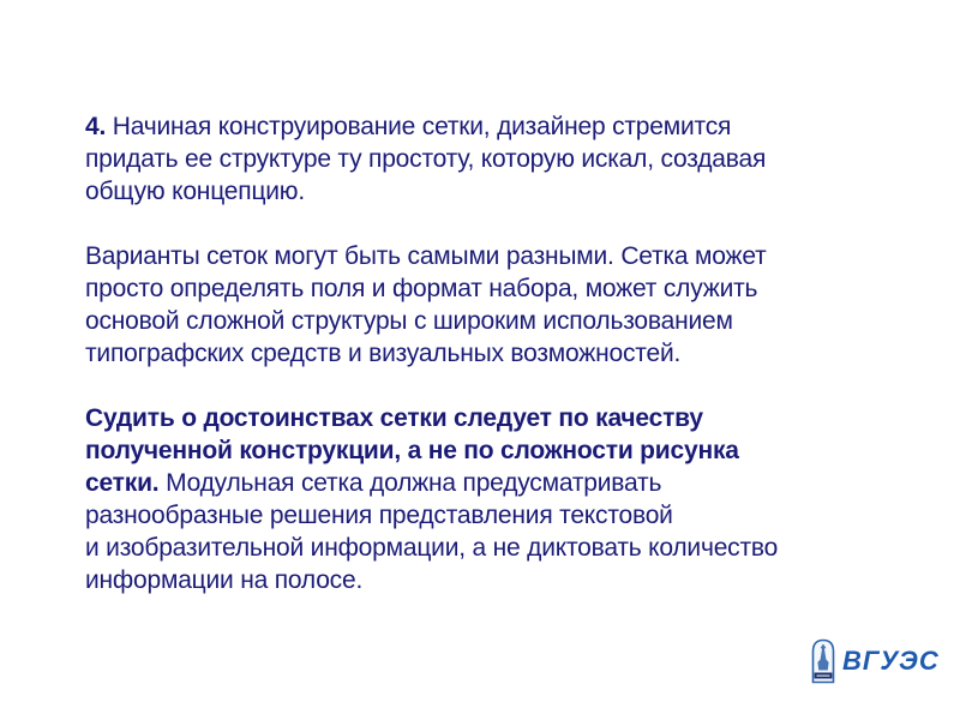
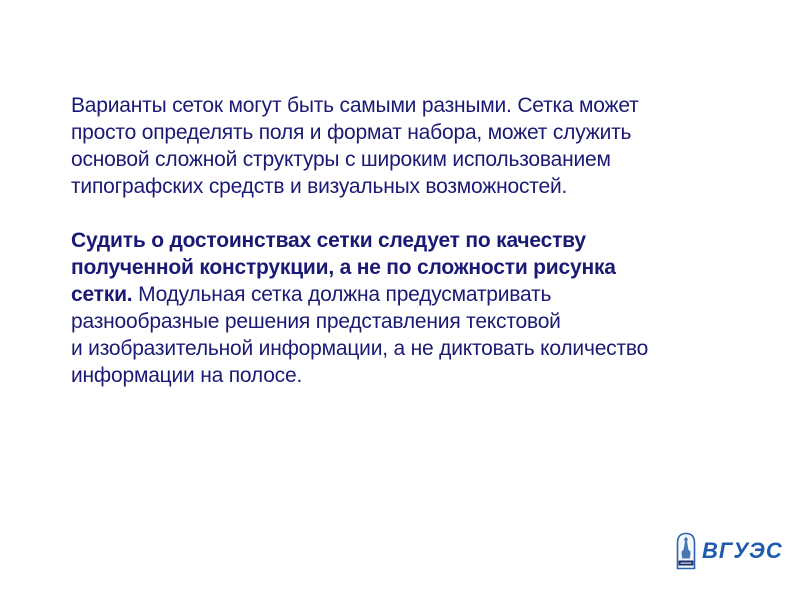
- 4. Начиная конструирование сетки, дизайнер стремится
- придать ее структуре ту простоту, которую искал, создавая
- общую концепцию.
  Варианты сеток могут быть самыми разными. Сетка может
  просто определять поля и формат набора, может служить
  основой сложной структуры с широким использованием
  типографских средств и визуальных возможностей.
  Судить о достоинствах сетки следует по качеству
  полученной конструкции, а не по сложности рисунка
  сетки. Модульная сетка должна предусматривать
  разнообразные решения представления текстовой
  и изобразительной информации, а не диктовать количество
  информации на полосе.
  ВГУЭС
